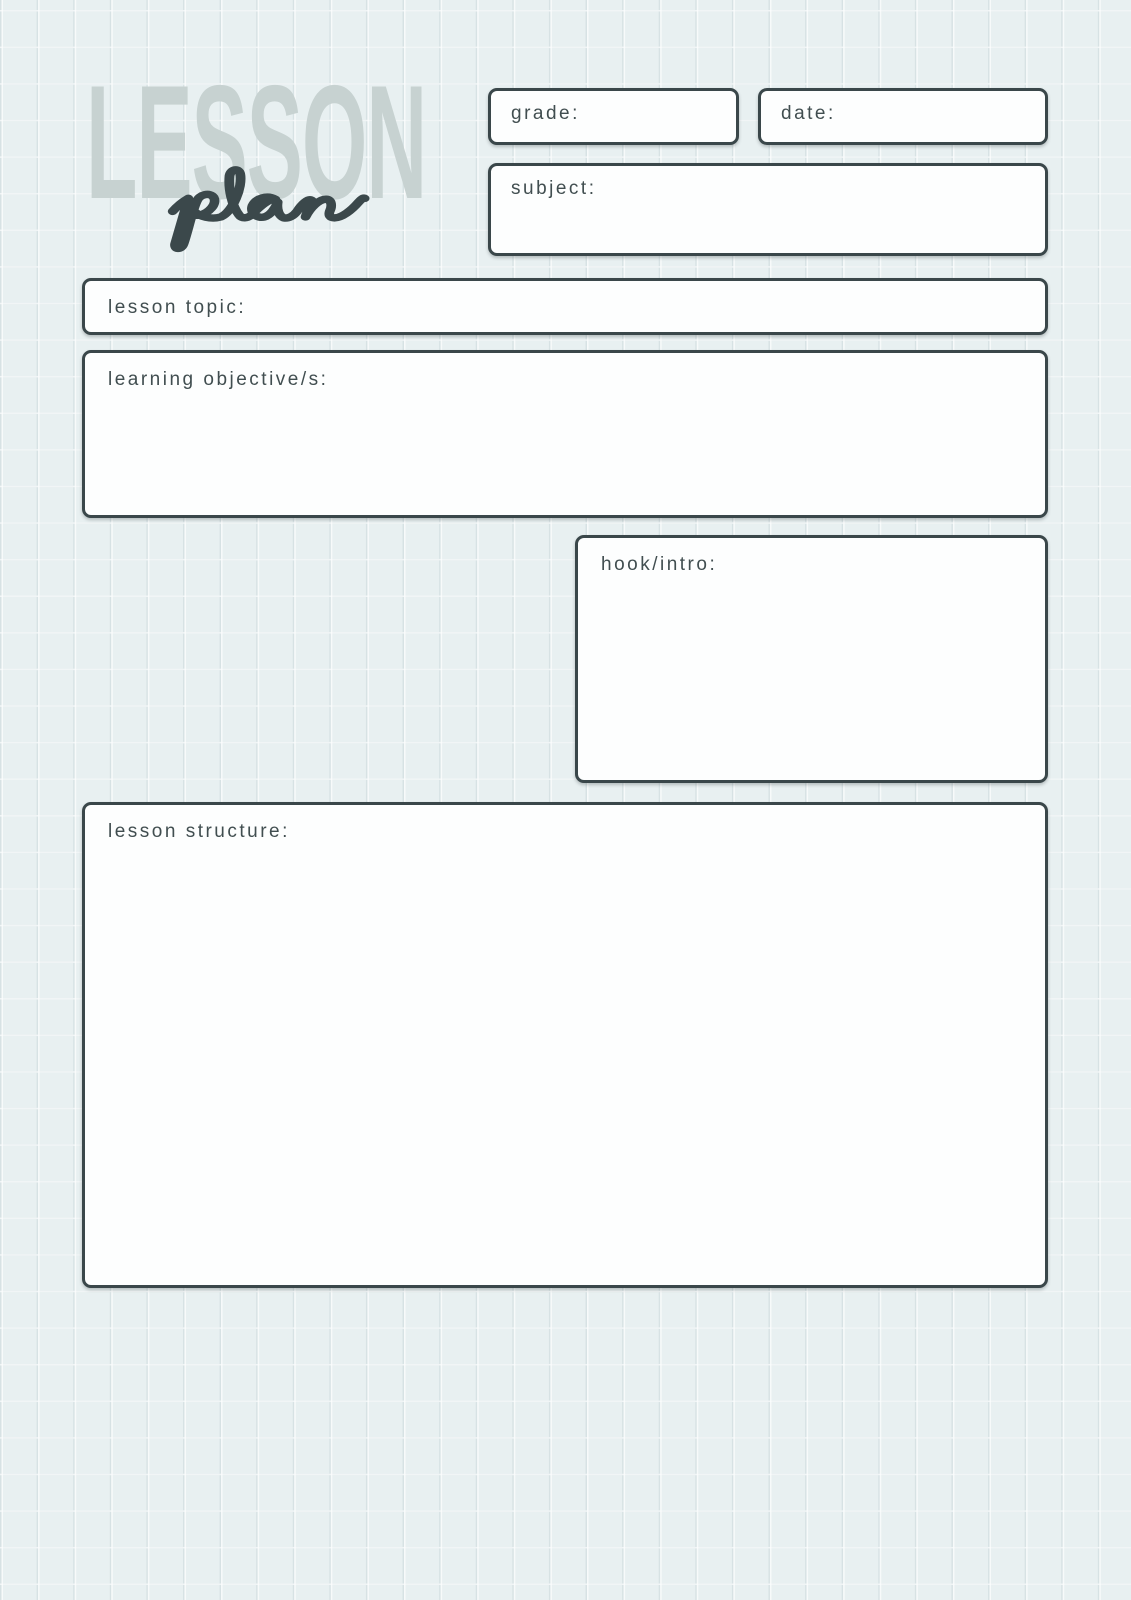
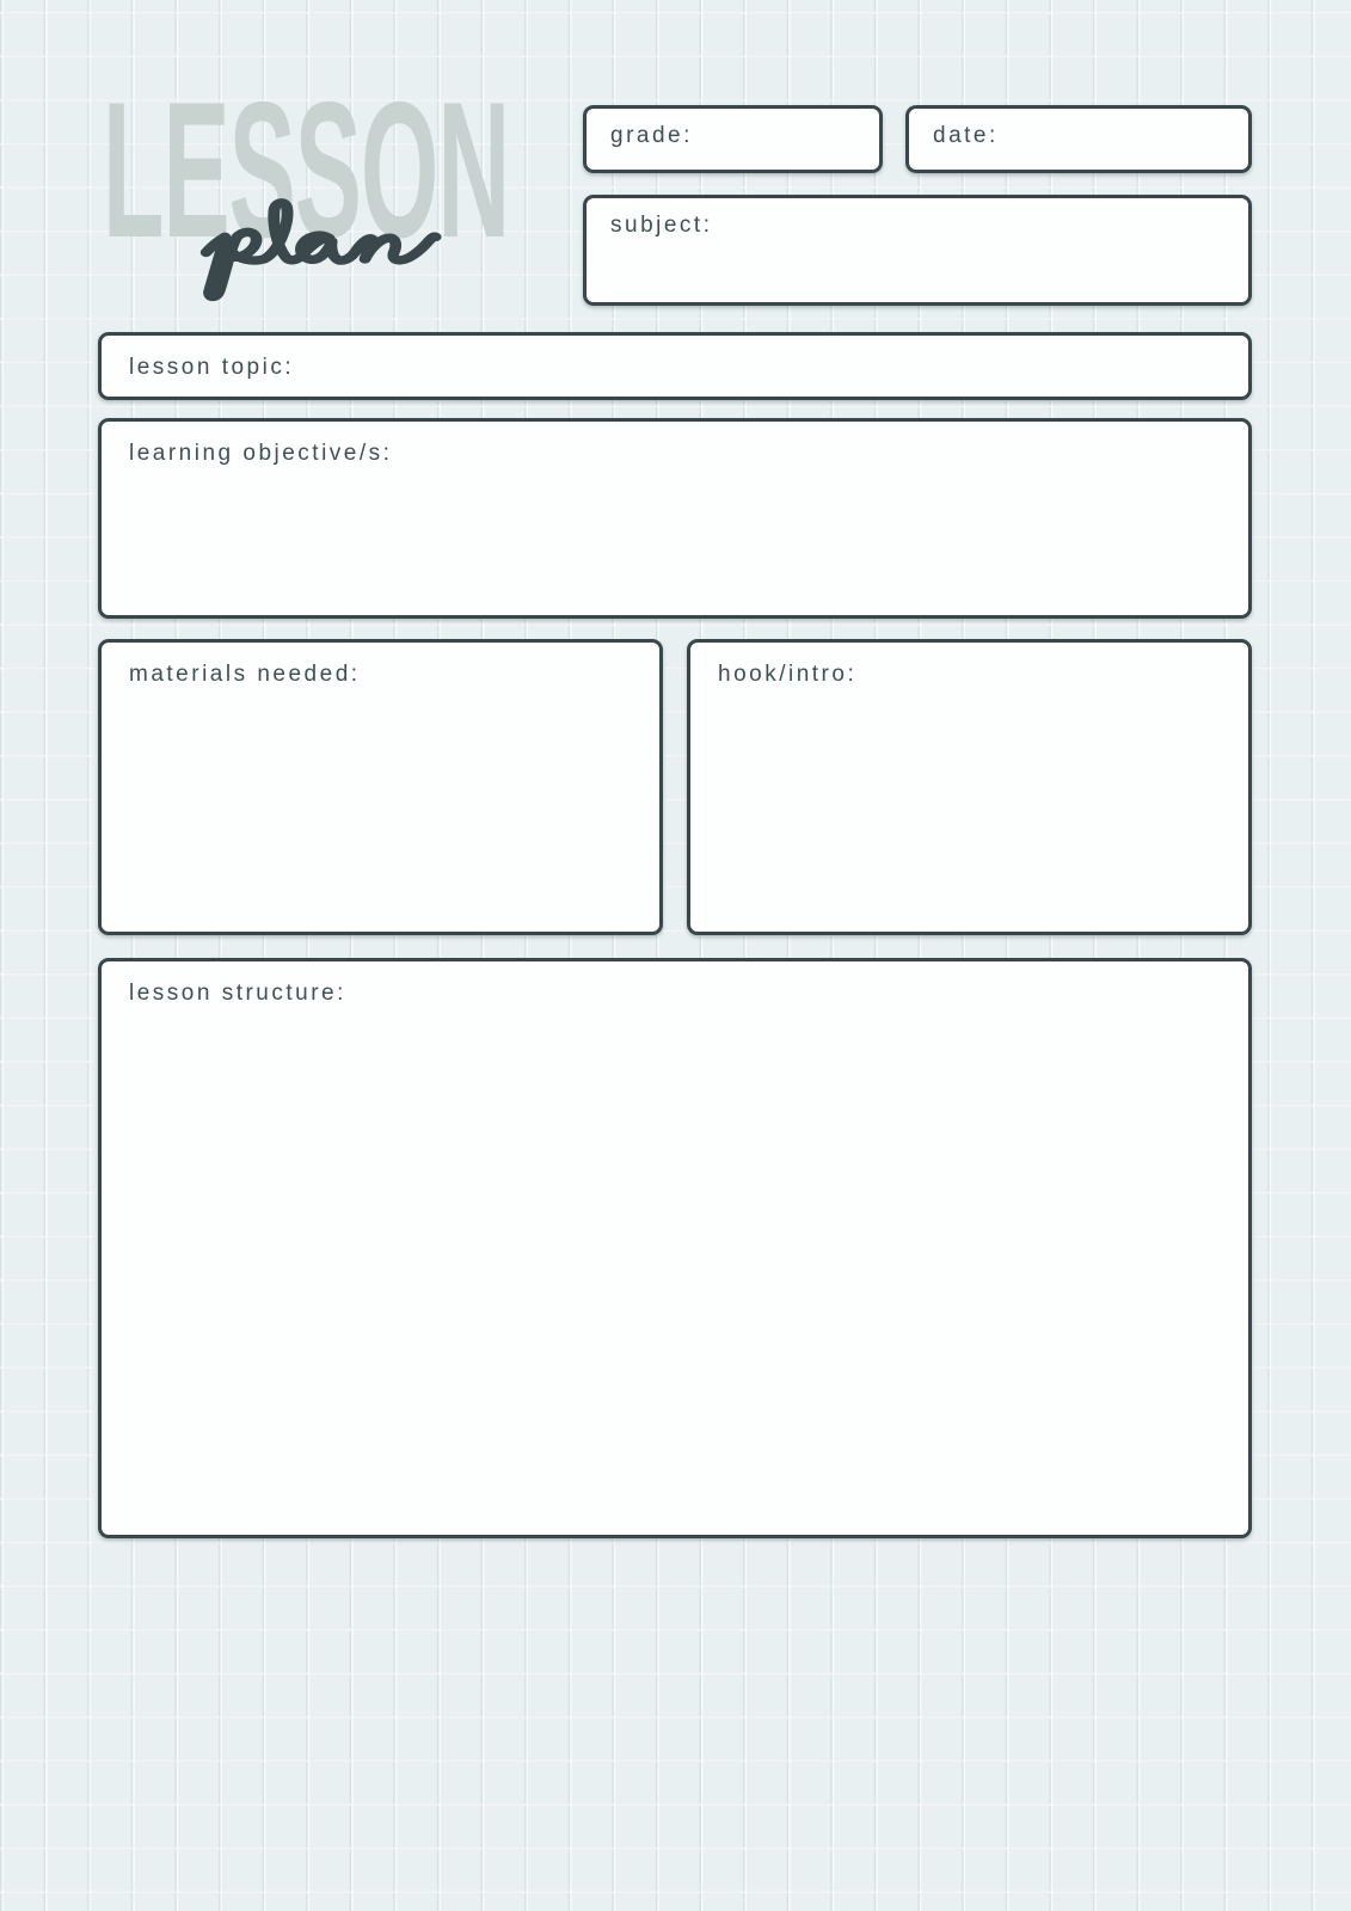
  LESSON
  grade:
  date:
  subject:
  lesson topic:
  learning objective/s:
+ materials needed:
  hook/intro:
  lesson structure:
